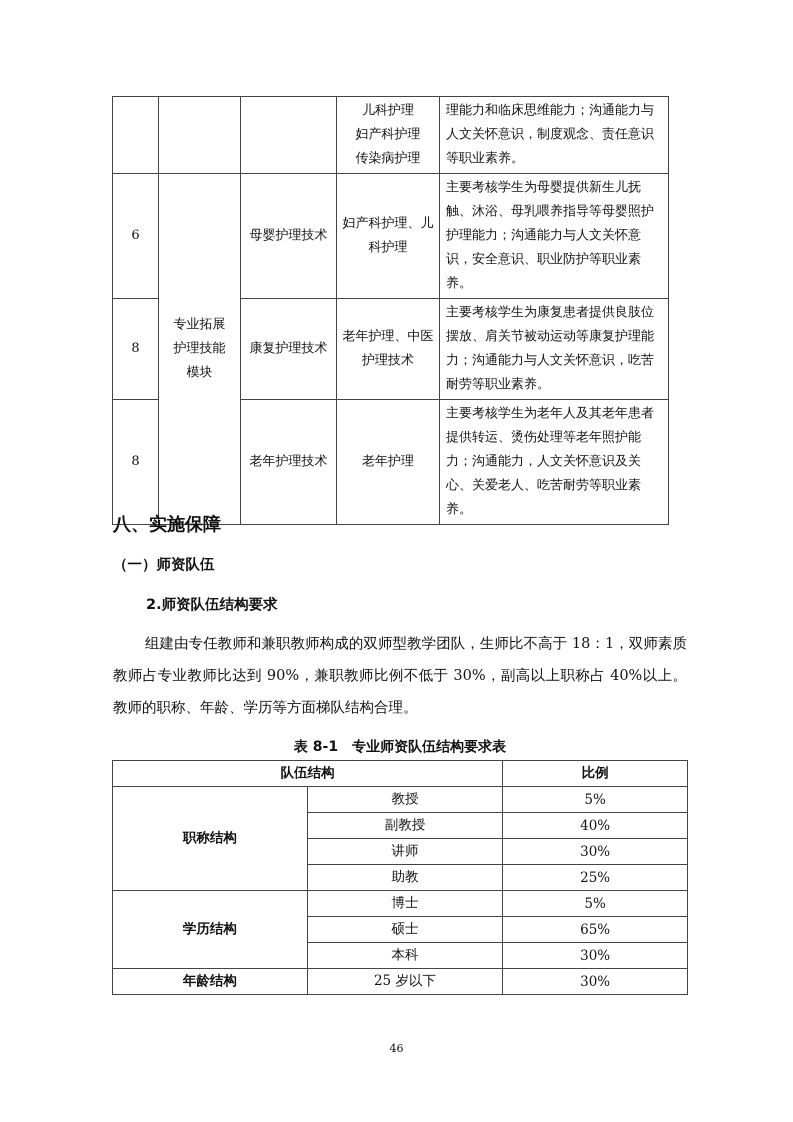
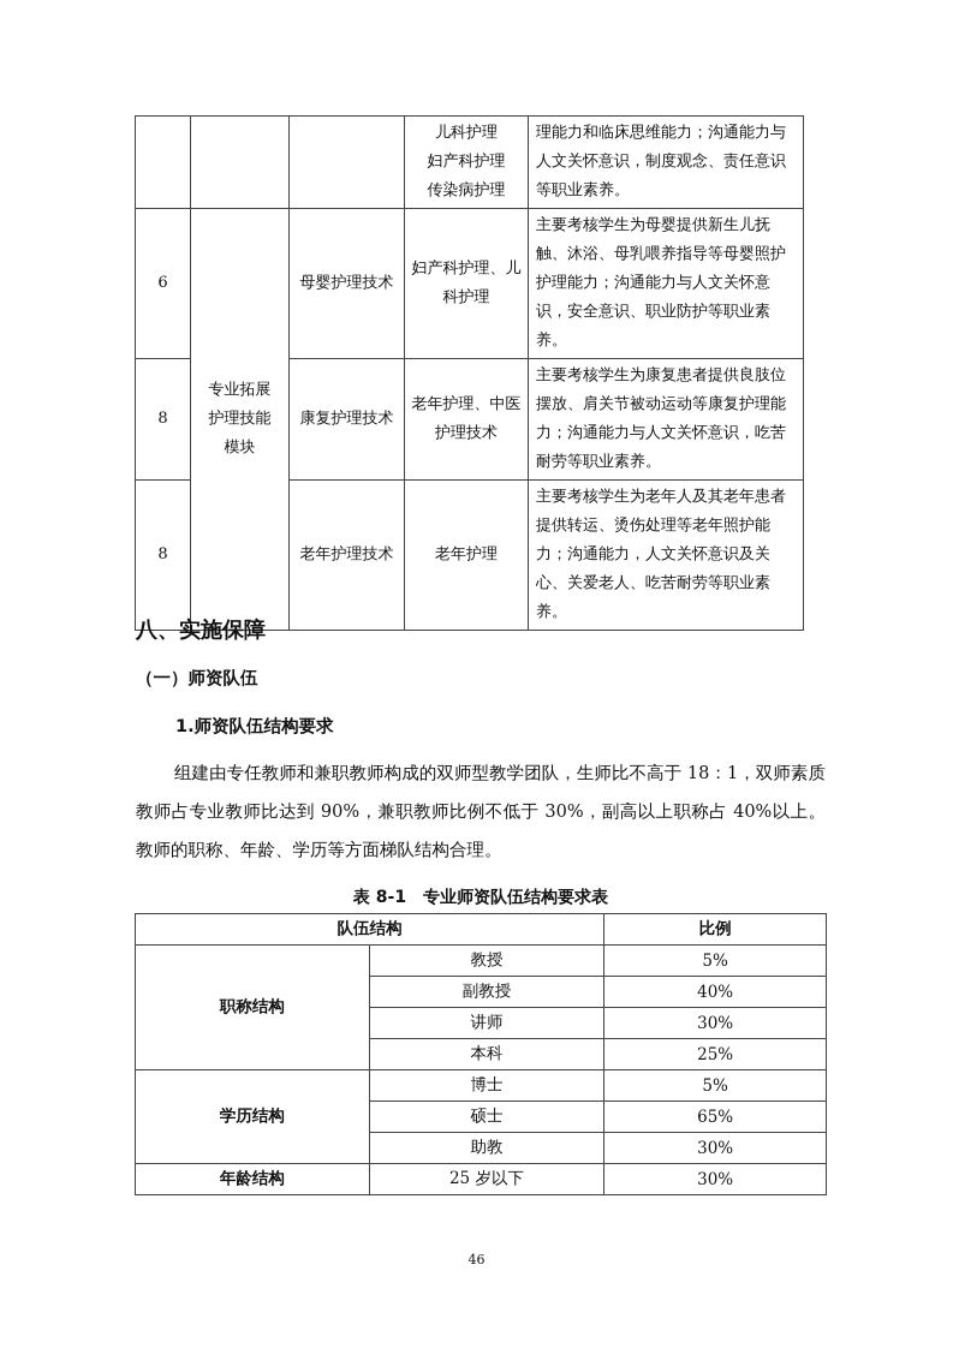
  			儿科护理 妇产科护理 传染病护理	理能力和临床思维能力；沟通能力与人文关怀意识，制度观念、责任意识等职业素养。
  6	专业拓展 护理技能 模块	母婴护理技术	妇产科护理、儿 科护理	主要考核学生为母婴提供新生儿抚触、沐浴、母乳喂养指导等母婴照护护理能力；沟通能力与人文关怀意识，安全意识、职业防护等职业素养。
  8	康复护理技术	老年护理、中医 护理技术	主要考核学生为康复患者提供良肢位摆放、肩关节被动运动等康复护理能力；沟通能力与人文关怀意识，吃苦耐劳等职业素养。
  8	老年护理技术	老年护理	主要考核学生为老年人及其老年患者提供转运、烫伤处理等老年照护能力；沟通能力，人文关怀意识及关心、关爱老人、吃苦耐劳等职业素养。
  八、实施保障
  （一）师资队伍
- 2.师资队伍结构要求
+ 1.师资队伍结构要求
  组建由专任教师和兼职教师构成的双师型教学团队，生师比不高于 18：1，双师素质教师占专业教师比达到 90%，兼职教师比例不低于 30%，副高以上职称占 40%以上。教师的职称、年龄、学历等方面梯队结构合理。
  表 8-1 专业师资队伍结构要求表
  队伍结构	比例
  职称结构	教授	5%
  副教授	40%
  讲师	30%
- 助教	25%
+ 本科	25%
  学历结构	博士	5%
  硕士	65%
- 本科	30%
+ 助教	30%
  年龄结构	25 岁以下	30%
  46
